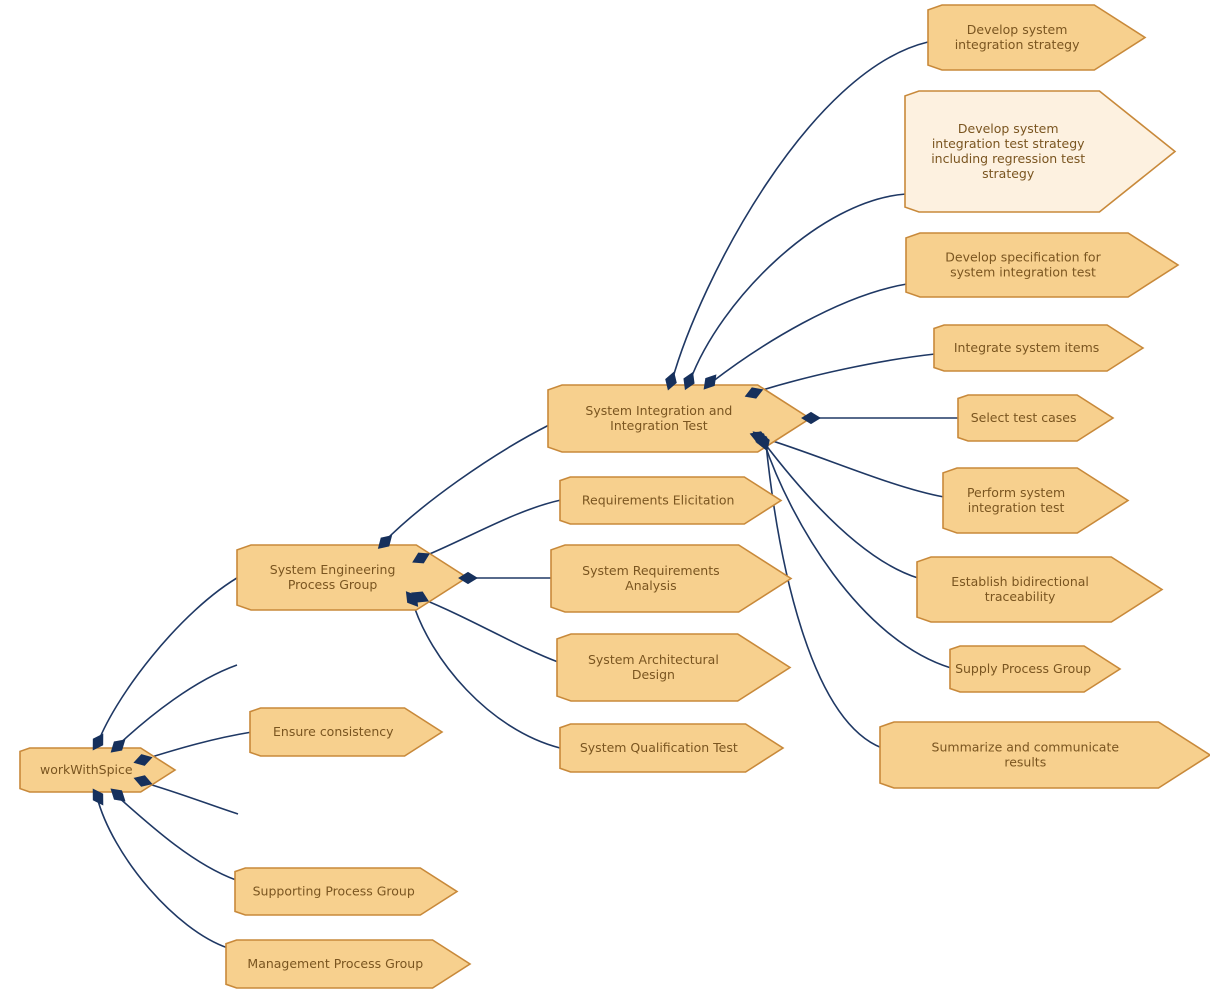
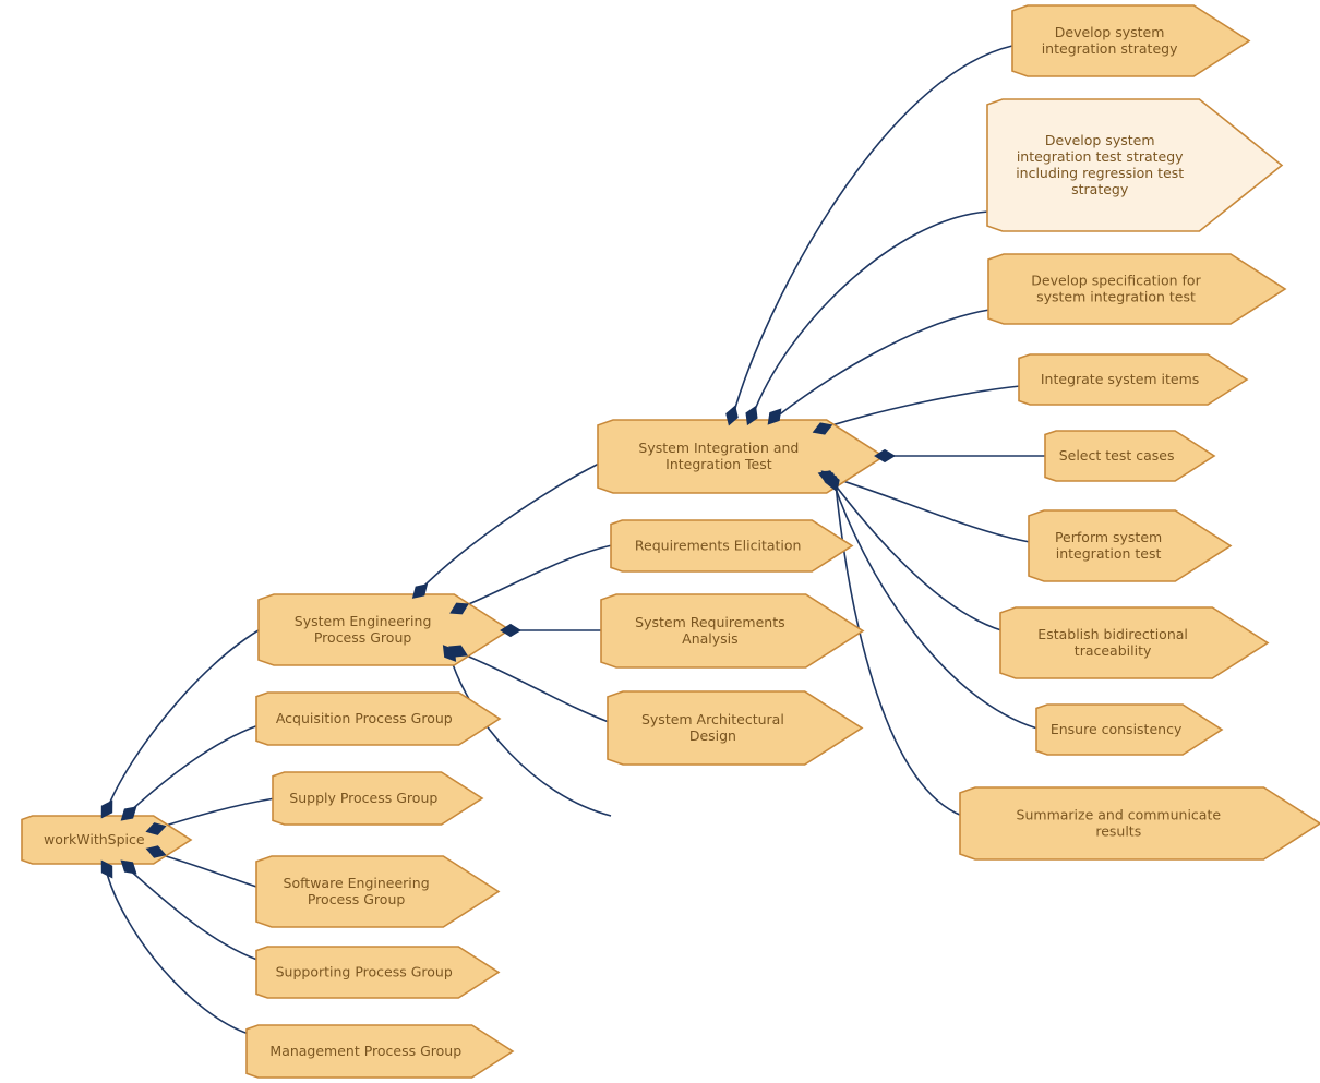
  workWithSpice
  System Engineering Process Group
+ Acquisition Process Group
- Ensure consistency
+ Supply Process Group
+ Software Engineering Process Group
  Supporting Process Group
  Management Process Group
  System Integration and Integration Test
  Requirements Elicitation
  System Requirements Analysis
  System Architectural Design
- System Qualification Test
  Develop system integration strategy
  Develop system integration test strategy including regression test strategy
  Develop specification for system integration test
  Integrate system items
  Select test cases
  Perform system integration test
  Establish bidirectional traceability
- Supply Process Group
+ Ensure consistency
  Summarize and communicate results
